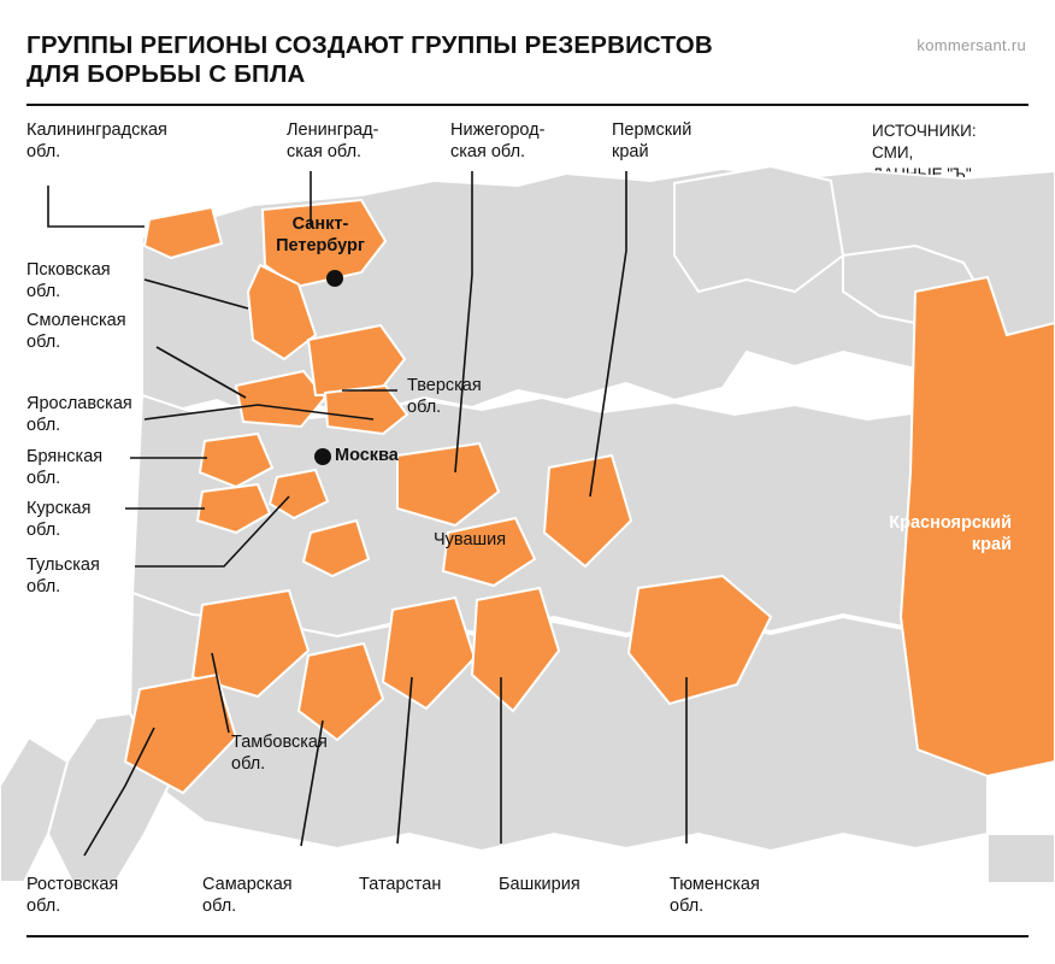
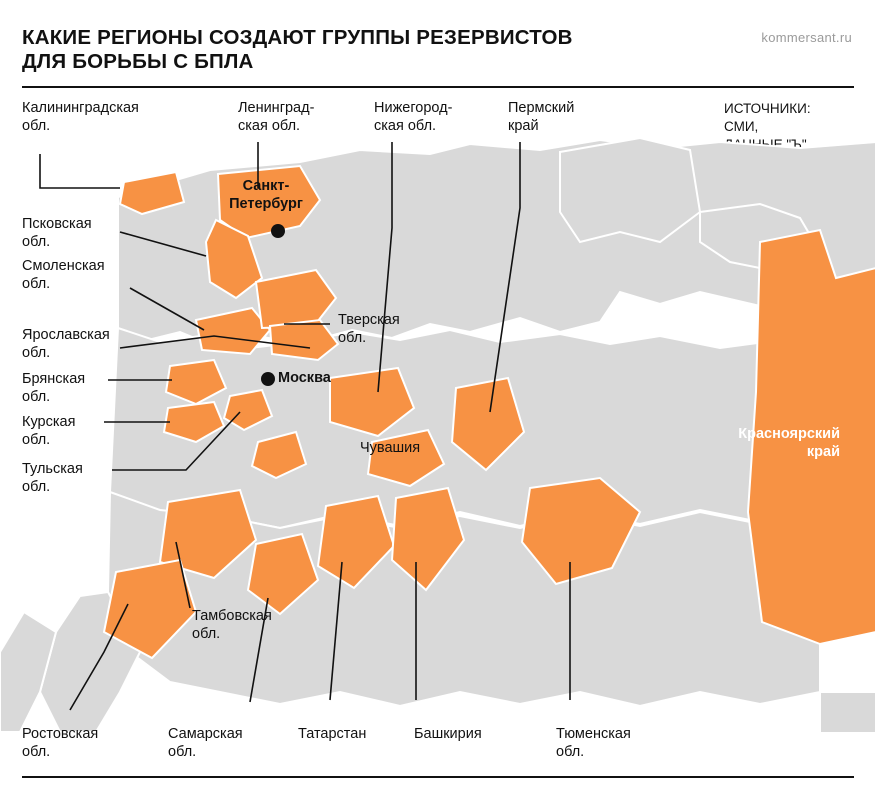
- ГРУППЫ РЕГИОНЫ СОЗДАЮТ ГРУППЫ РЕЗЕРВИСТОВ
+ КАКИЕ РЕГИОНЫ СОЗДАЮТ ГРУППЫ РЕЗЕРВИСТОВ
  ДЛЯ БОРЬБЫ С БПЛА
  kommersant.ru
  ИСТОЧНИКИ:
  СМИ,
  Санкт-
  Петербург
  Москва
  Калининградская
  обл.
  Псковская
  обл.
  Смоленская
  обл.
  Ярославская
  обл.
  Брянская
  обл.
  Курская
  обл.
  Тульская
  обл.
  Ленинград-
  ская обл.
  Нижегород-
  ская обл.
  Пермский
  край
  Тверская
  обл.
  Чувашия
  Тамбовская
  обл.
  Красноярский
  край
  Ростовская
  обл.
  Самарская
  обл.
  Татарстан
  Башкирия
  Тюменская
  обл.
